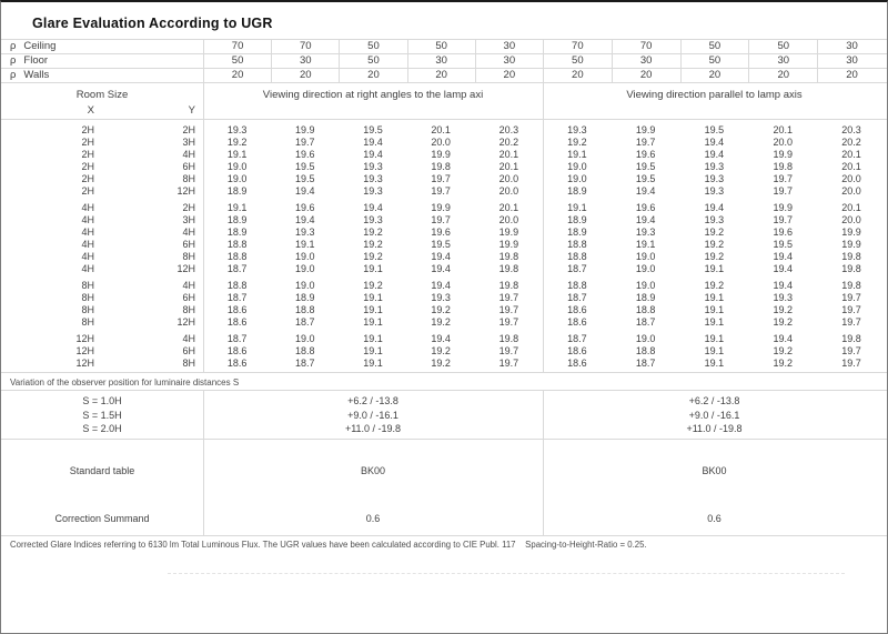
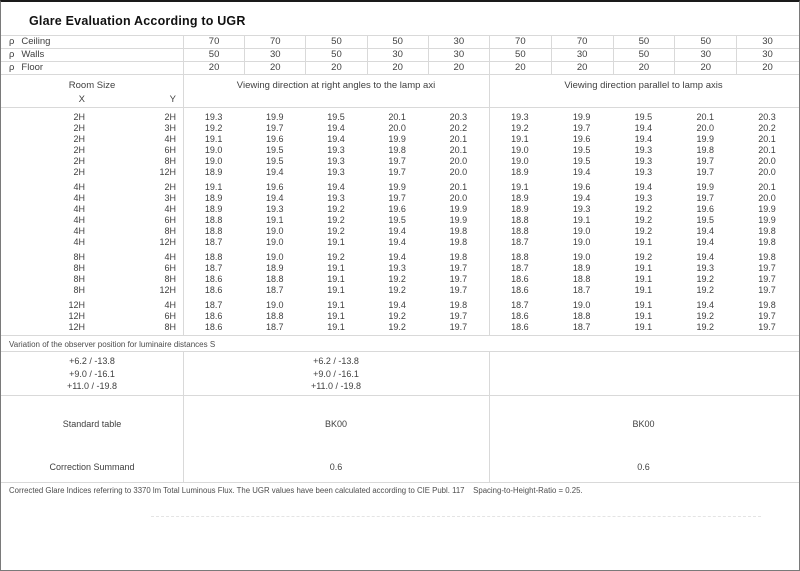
  Glare Evaluation According to UGR
  ρ
  Ceiling
  70
  70
  50
  50
  30
  70
  70
  50
  50
  30
  ρ
- Floor
+ Walls
  50
  30
  50
  30
  30
  50
  30
  50
  30
  30
  ρ
- Walls
+ Floor
  20
  20
  20
  20
  20
  20
  20
  20
  20
  20
  Room Size
  X
  Y
  Viewing direction at right angles to the lamp axi
  Viewing direction parallel to lamp axis
  2H
  2H
  19.3
  19.9
  19.5
  20.1
  20.3
  19.3
  19.9
  19.5
  20.1
  20.3
  2H
  3H
  19.2
  19.7
  19.4
  20.0
  20.2
  19.2
  19.7
  19.4
  20.0
  20.2
  2H
  4H
  19.1
  19.6
  19.4
  19.9
  20.1
  19.1
  19.6
  19.4
  19.9
  20.1
  2H
  6H
  19.0
  19.5
  19.3
  19.8
  20.1
  19.0
  19.5
  19.3
  19.8
  20.1
  2H
  8H
  19.0
  19.5
  19.3
  19.7
  20.0
  19.0
  19.5
  19.3
  19.7
  20.0
  2H
  12H
  18.9
  19.4
  19.3
  19.7
  20.0
  18.9
  19.4
  19.3
  19.7
  20.0
  4H
  2H
  19.1
  19.6
  19.4
  19.9
  20.1
  19.1
  19.6
  19.4
  19.9
  20.1
  4H
  3H
  18.9
  19.4
  19.3
  19.7
  20.0
  18.9
  19.4
  19.3
  19.7
  20.0
  4H
  4H
  18.9
  19.3
  19.2
  19.6
  19.9
  18.9
  19.3
  19.2
  19.6
  19.9
  4H
  6H
  18.8
  19.1
  19.2
  19.5
  19.9
  18.8
  19.1
  19.2
  19.5
  19.9
  4H
  8H
  18.8
  19.0
  19.2
  19.4
  19.8
  18.8
  19.0
  19.2
  19.4
  19.8
  4H
  12H
  18.7
  19.0
  19.1
  19.4
  19.8
  18.7
  19.0
  19.1
  19.4
  19.8
  8H
  4H
  18.8
  19.0
  19.2
  19.4
  19.8
  18.8
  19.0
  19.2
  19.4
  19.8
  8H
  6H
  18.7
  18.9
  19.1
  19.3
  19.7
  18.7
  18.9
  19.1
  19.3
  19.7
  8H
  8H
  18.6
  18.8
  19.1
  19.2
  19.7
  18.6
  18.8
  19.1
  19.2
  19.7
  8H
  12H
  18.6
  18.7
  19.1
  19.2
  19.7
  18.6
  18.7
  19.1
  19.2
  19.7
  12H
  4H
  18.7
  19.0
  19.1
  19.4
  19.8
  18.7
  19.0
  19.1
  19.4
  19.8
  12H
  6H
  18.6
  18.8
  19.1
  19.2
  19.7
  18.6
  18.8
  19.1
  19.2
  19.7
  12H
  8H
  18.6
  18.7
  19.1
  19.2
  19.7
  18.6
  18.7
  19.1
  19.2
  19.7
  Variation of the observer position for luminaire distances S
- S = 1.0H
- S = 1.5H
- S = 2.0H
  +6.2 / -13.8
  +9.0 / -16.1
  +11.0 / -19.8
  +6.2 / -13.8
  +9.0 / -16.1
  +11.0 / -19.8
  Standard table
  BK00
  BK00
  Correction Summand
  0.6
  0.6
- Corrected Glare Indices referring to 6130 lm Total Luminous Flux. The UGR values have been calculated according to CIE Publ. 117 Spacing-to-Height-Ratio = 0.25.
+ Corrected Glare Indices referring to 3370 lm Total Luminous Flux. The UGR values have been calculated according to CIE Publ. 117 Spacing-to-Height-Ratio = 0.25.
